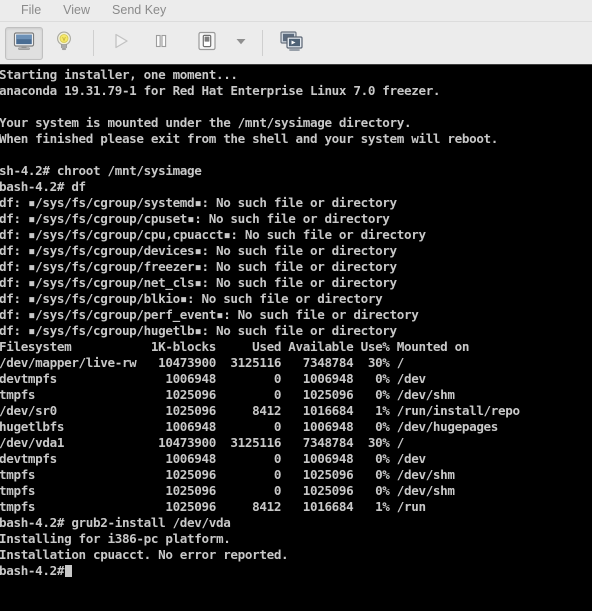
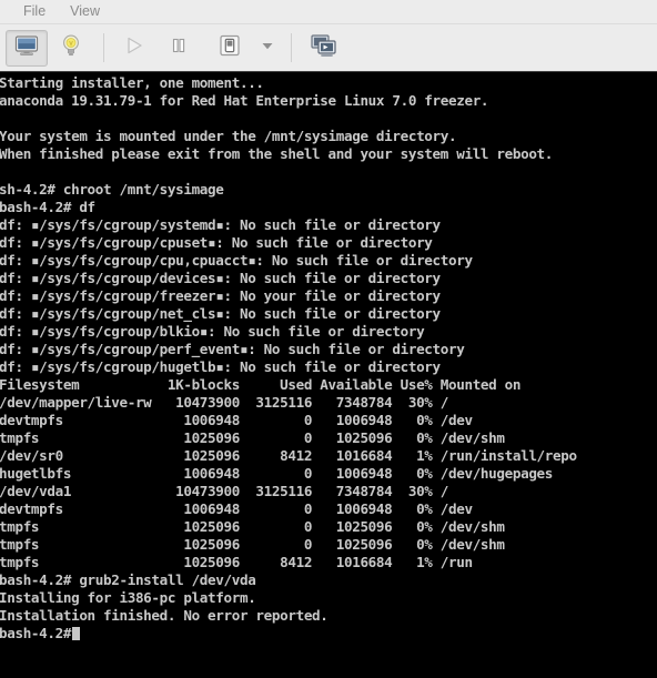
  File
  View
- Send Key
  Starting installer, one moment...
  anaconda 19.31.79-1 for Red Hat Enterprise Linux 7.0 freezer.
  Your system is mounted under the /mnt/sysimage directory.
  When finished please exit from the shell and your system will reboot.
  sh-4.2# chroot /mnt/sysimage
  bash-4.2# df
  df: ▪/sys/fs/cgroup/systemd▪: No such file or directory
  df: ▪/sys/fs/cgroup/cpuset▪: No such file or directory
  df: ▪/sys/fs/cgroup/cpu,cpuacct▪: No such file or directory
  df: ▪/sys/fs/cgroup/devices▪: No such file or directory
- df: ▪/sys/fs/cgroup/freezer▪: No such file or directory
+ df: ▪/sys/fs/cgroup/freezer▪: No your file or directory
  df: ▪/sys/fs/cgroup/net_cls▪: No such file or directory
  df: ▪/sys/fs/cgroup/blkio▪: No such file or directory
  df: ▪/sys/fs/cgroup/perf_event▪: No such file or directory
  df: ▪/sys/fs/cgroup/hugetlb▪: No such file or directory
  Filesystem 1K-blocks Used Available Use% Mounted on
  /dev/mapper/live-rw 10473900 3125116 7348784 30% /
  devtmpfs 1006948 0 1006948 0% /dev
  tmpfs 1025096 0 1025096 0% /dev/shm
  /dev/sr0 1025096 8412 1016684 1% /run/install/repo
  hugetlbfs 1006948 0 1006948 0% /dev/hugepages
  /dev/vda1 10473900 3125116 7348784 30% /
  devtmpfs 1006948 0 1006948 0% /dev
  tmpfs 1025096 0 1025096 0% /dev/shm
  tmpfs 1025096 0 1025096 0% /dev/shm
  tmpfs 1025096 8412 1016684 1% /run
  bash-4.2# grub2-install /dev/vda
  Installing for i386-pc platform.
- Installation cpuacct. No error reported.
+ Installation finished. No error reported.
  bash-4.2#
